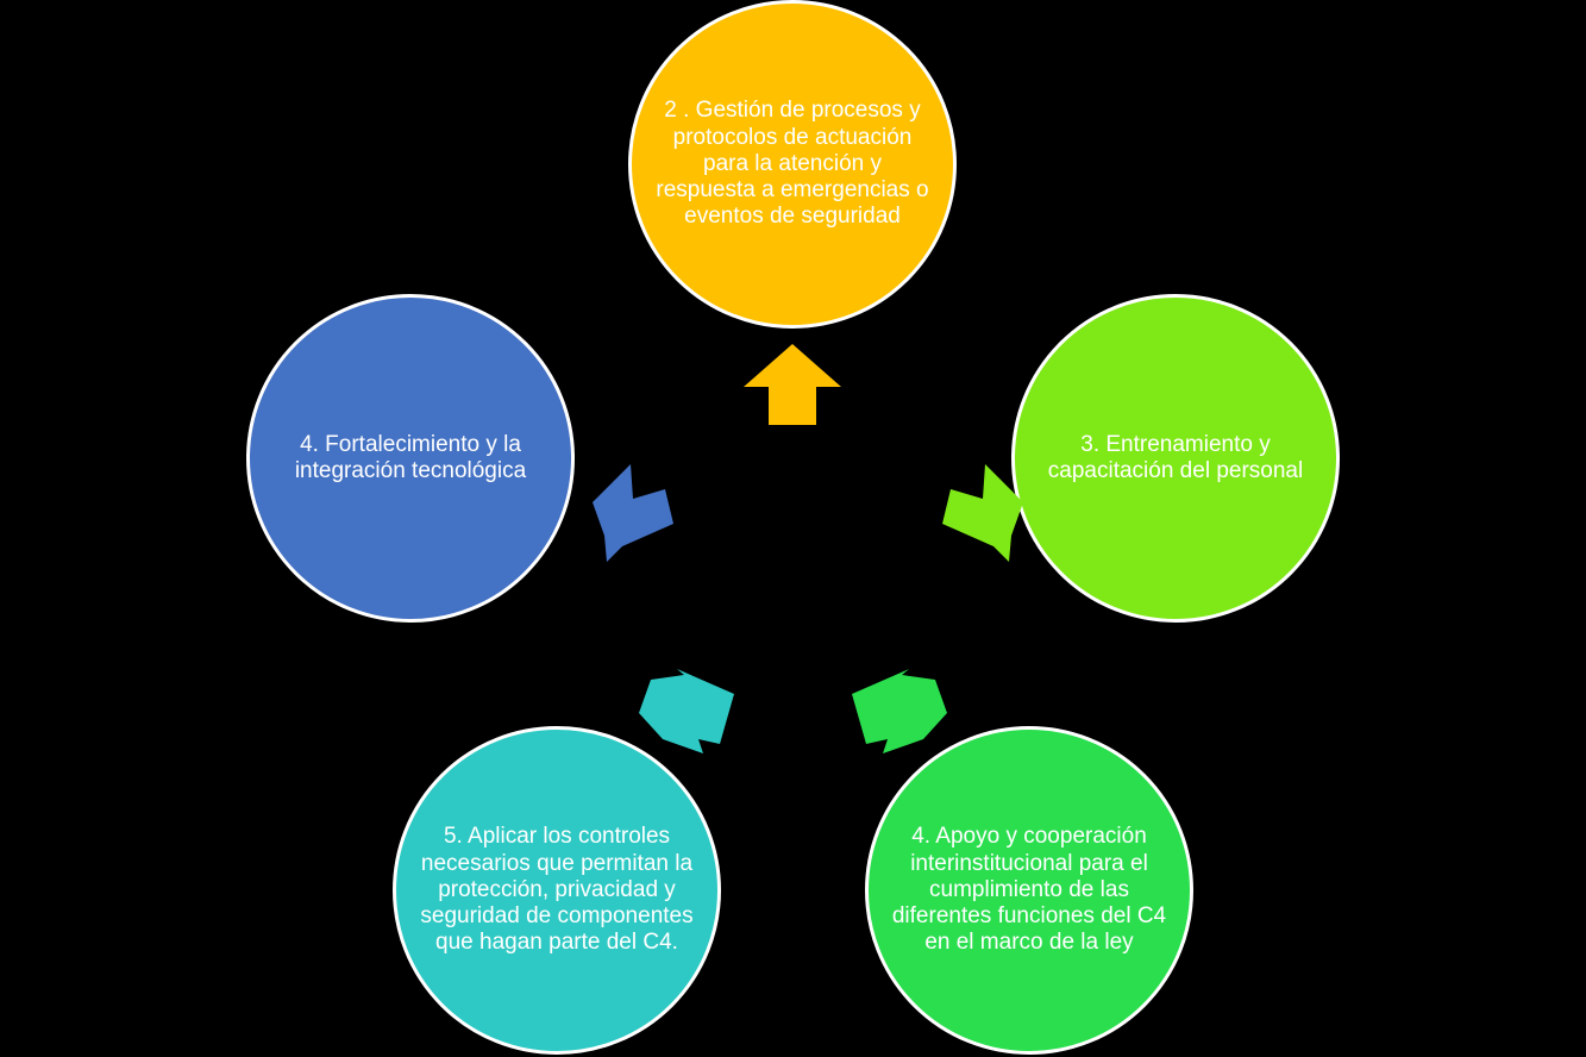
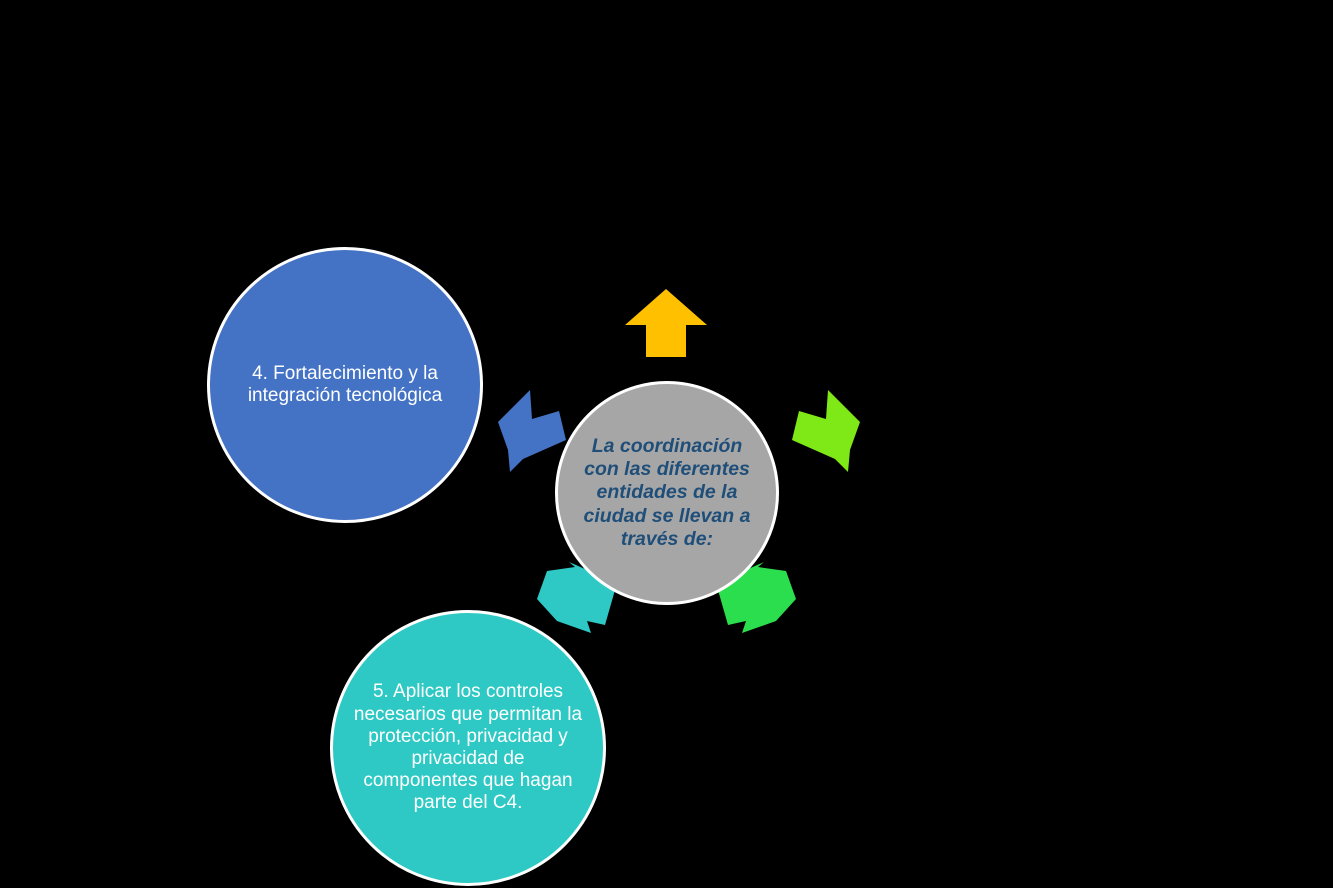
  4. Fortalecimiento y la integración tecnológica
- 2 . Gestión de procesos y protocolos de actuación para la atención y respuesta a emergencias o eventos de seguridad
- 3. Entrenamiento y capacitación del personal
- 4. Apoyo y cooperación interinstitucional para el cumplimiento de las diferentes funciones del C4 en el marco de la ley
- 5. Aplicar los controles necesarios que permitan la protección, privacidad y seguridad de componentes que hagan parte del C4.
+ 5. Aplicar los controles necesarios que permitan la protección, privacidad y privacidad de componentes que hagan parte del C4.
+ La coordinación con las diferentes entidades de la ciudad se llevan a través de:
